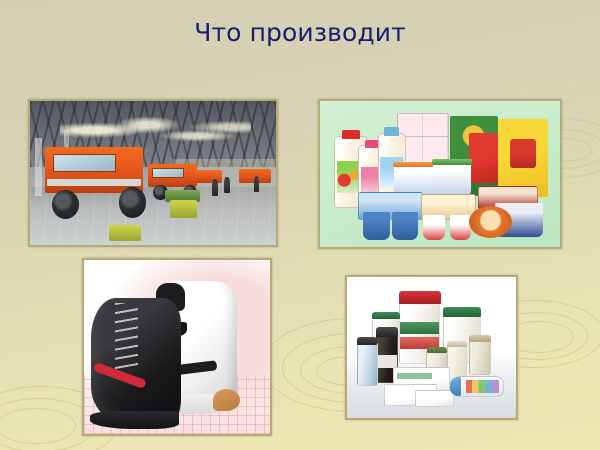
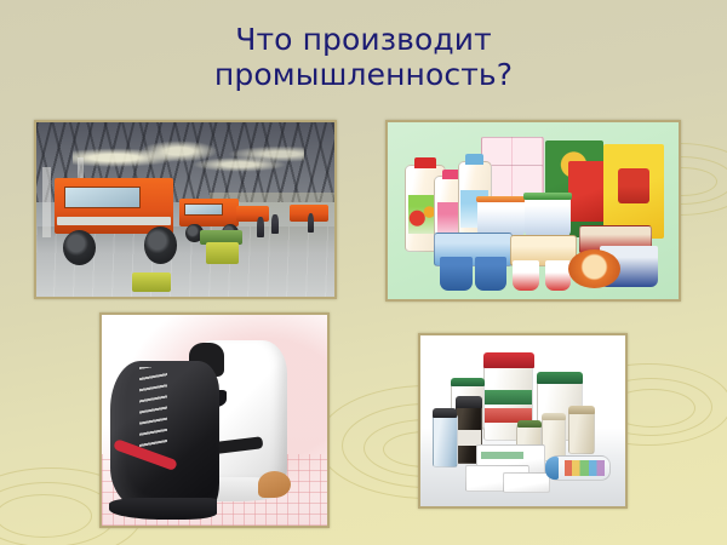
  Что производит
+ промышленность?
